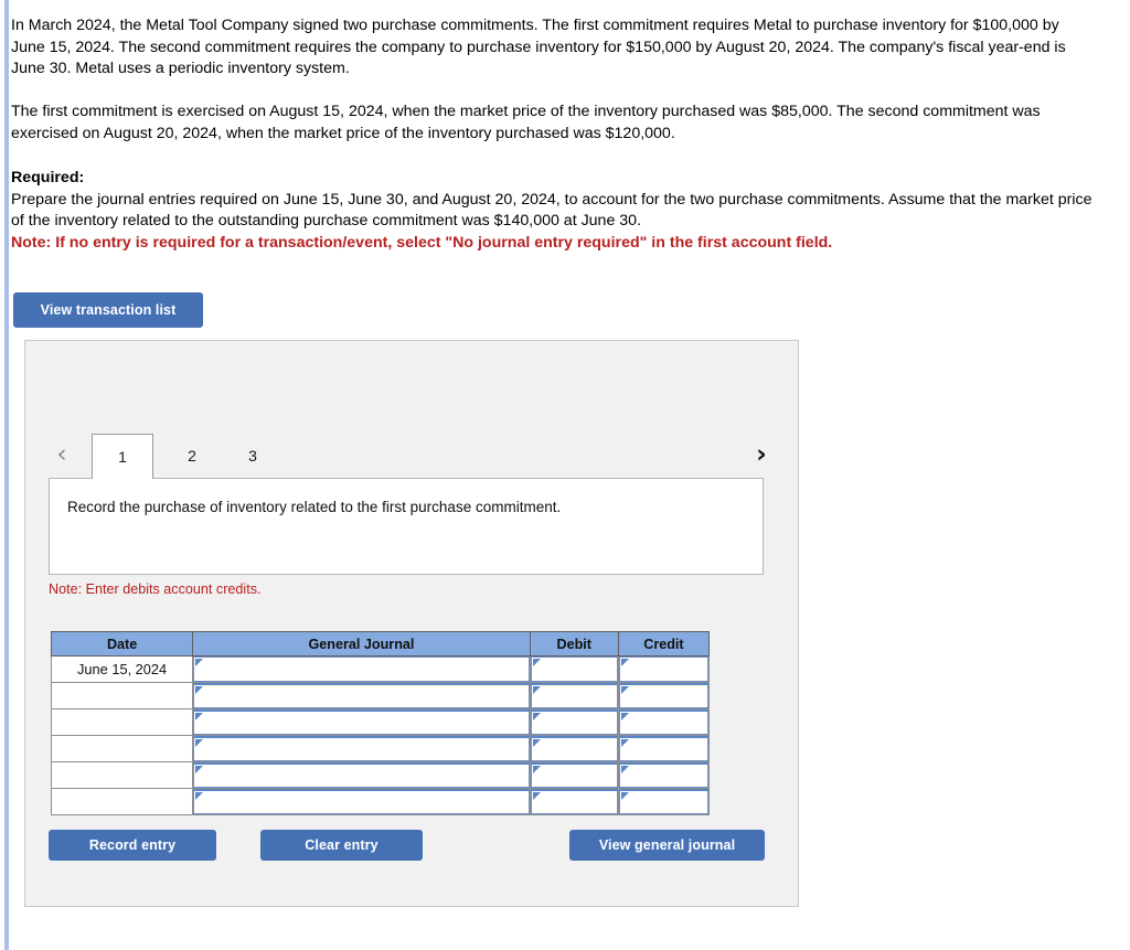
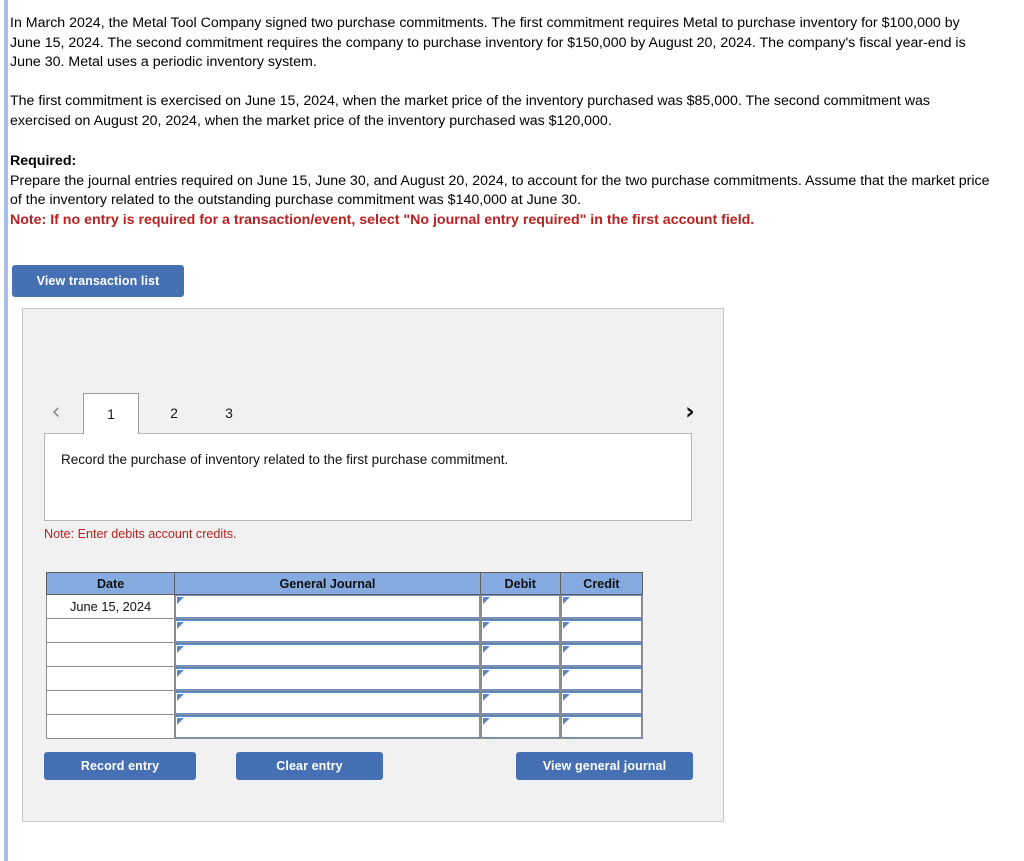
  In March 2024, the Metal Tool Company signed two purchase commitments. The first commitment requires Metal to purchase inventory for $100,000 by June 15, 2024. The second commitment requires the company to purchase inventory for $150,000 by August 20, 2024. The company's fiscal year-end is June 30. Metal uses a periodic inventory system.
- The first commitment is exercised on August 15, 2024, when the market price of the inventory purchased was $85,000. The second commitment was exercised on August 20, 2024, when the market price of the inventory purchased was $120,000.
+ The first commitment is exercised on June 15, 2024, when the market price of the inventory purchased was $85,000. The second commitment was exercised on August 20, 2024, when the market price of the inventory purchased was $120,000.
  Required:
  Prepare the journal entries required on June 15, June 30, and August 20, 2024, to account for the two purchase commitments. Assume that the market price of the inventory related to the outstanding purchase commitment was $140,000 at June 30.
  Note: If no entry is required for a transaction/event, select "No journal entry required" in the first account field.
  View transaction list
  ‹
  1
  2
  3
  ›
  Record the purchase of inventory related to the first purchase commitment.
  Note: Enter debits account credits.
  Date	General Journal	Debit	Credit
  June 15, 2024
  Record entry
  Clear entry
  View general journal
